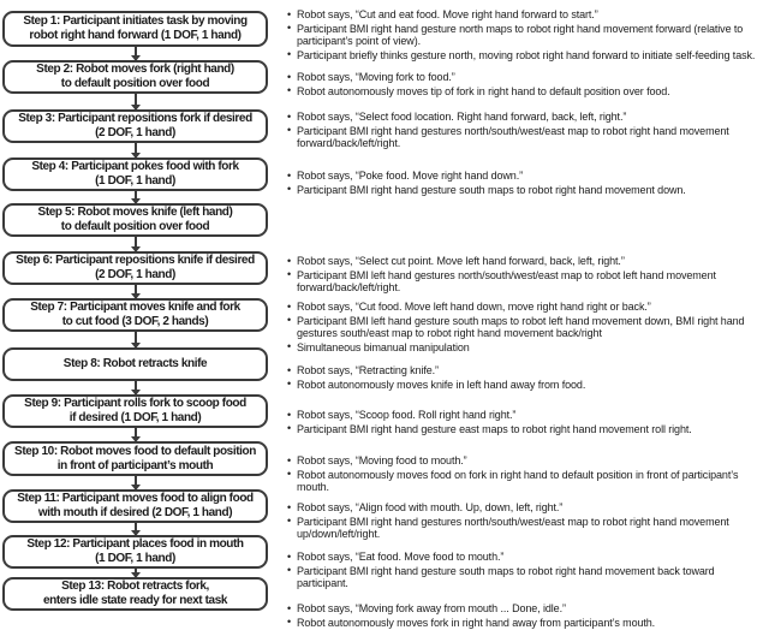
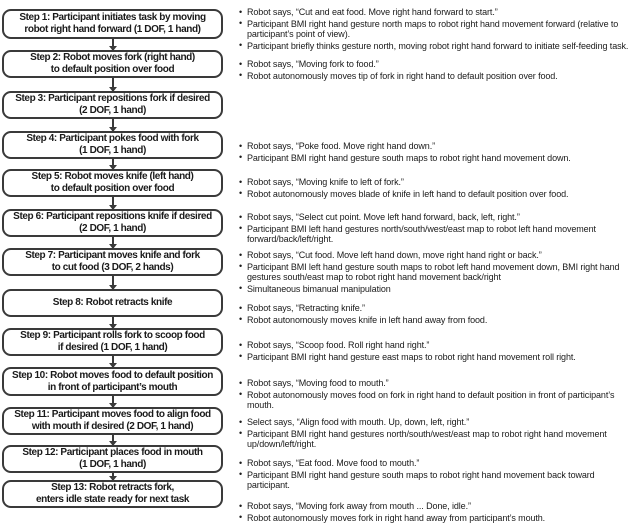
  Step 1: Participant initiates task by moving
  robot right hand forward (1 DOF, 1 hand)
  Step 2: Robot moves fork (right hand)
  to default position over food
  Step 3: Participant repositions fork if desired
  (2 DOF, 1 hand)
  Step 4: Participant pokes food with fork
  (1 DOF, 1 hand)
  Step 5: Robot moves knife (left hand)
  to default position over food
  Step 6: Participant repositions knife if desired
  (2 DOF, 1 hand)
  Step 7: Participant moves knife and fork
  to cut food (3 DOF, 2 hands)
  Step 8: Robot retracts knife
  Step 9: Participant rolls fork to scoop food
  if desired (1 DOF, 1 hand)
  Step 10: Robot moves food to default position
  in front of participant’s mouth
  Step 11: Participant moves food to align food
  with mouth if desired (2 DOF, 1 hand)
  Step 12: Participant places food in mouth
  (1 DOF, 1 hand)
  Step 13: Robot retracts fork,
  enters idle state ready for next task
  Robot says, “Cut and eat food. Move right hand forward to start.”
  Participant BMI right hand gesture north maps to robot right hand movement forward (relative to participant’s point of view).
  Participant briefly thinks gesture north, moving robot right hand forward to initiate self-feeding task.
  Robot says, “Moving fork to food.”
  Robot autonomously moves tip of fork in right hand to default position over food.
- Robot says, “Select food location. Right hand forward, back, left, right.”
- Participant BMI right hand gestures north/south/west/east map to robot right hand movement forward/back/left/right.
  Robot says, “Poke food. Move right hand down.”
  Participant BMI right hand gesture south maps to robot right hand movement down.
+ Robot says, “Moving knife to left of fork.”
+ Robot autonomously moves blade of knife in left hand to default position over food.
  Robot says, “Select cut point. Move left hand forward, back, left, right.”
  Participant BMI left hand gestures north/south/west/east map to robot left hand movement forward/back/left/right.
  Robot says, “Cut food. Move left hand down, move right hand right or back.”
  Participant BMI left hand gesture south maps to robot left hand movement down, BMI right hand gestures south/east map to robot right hand movement back/right
  Simultaneous bimanual manipulation
  Robot says, “Retracting knife.”
  Robot autonomously moves knife in left hand away from food.
  Robot says, “Scoop food. Roll right hand right.”
  Participant BMI right hand gesture east maps to robot right hand movement roll right.
  Robot says, “Moving food to mouth.”
  Robot autonomously moves food on fork in right hand to default position in front of participant’s mouth.
- Robot says, “Align food with mouth. Up, down, left, right.”
+ Select says, “Align food with mouth. Up, down, left, right.”
  Participant BMI right hand gestures north/south/west/east map to robot right hand movement up/down/left/right.
  Robot says, “Eat food. Move food to mouth.”
  Participant BMI right hand gesture south maps to robot right hand movement back toward participant.
  Robot says, “Moving fork away from mouth ... Done, idle.”
  Robot autonomously moves fork in right hand away from participant’s mouth.
